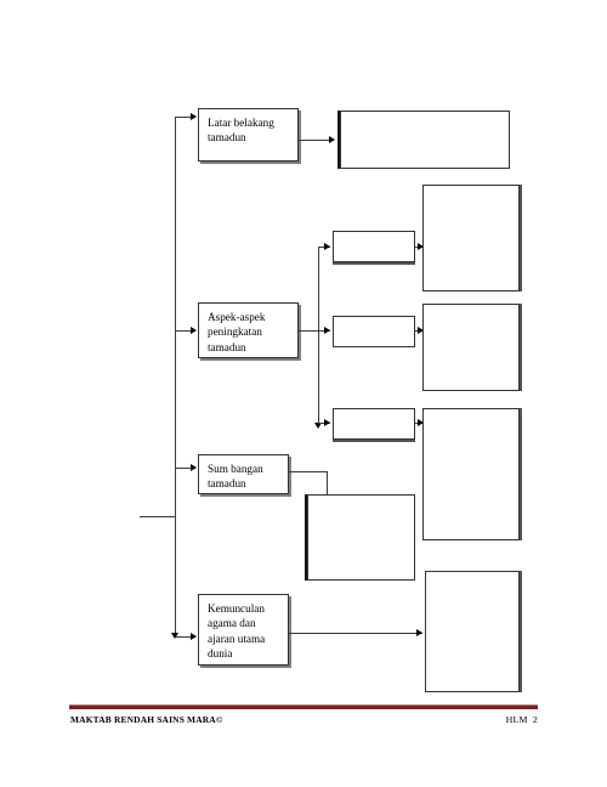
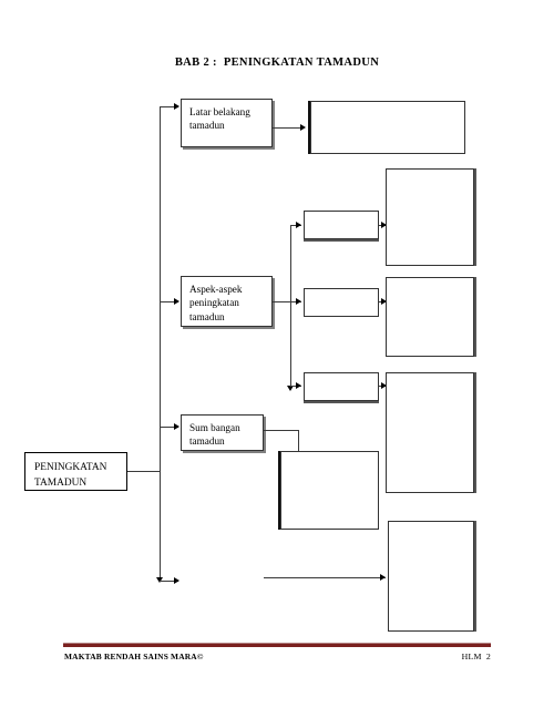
+ BAB 2 : PENINGKATAN TAMADUN
+ PENINGKATAN
+ TAMADUN
  Latar belakang
  tamadun
  Aspek-aspek
  peningkatan
  tamadun
  Sum bangan
  tamadun
- Kemunculan
- agama dan
- ajaran utama
- dunia
  MAKTAB RENDAH SAINS MARA©
  HLM 2
